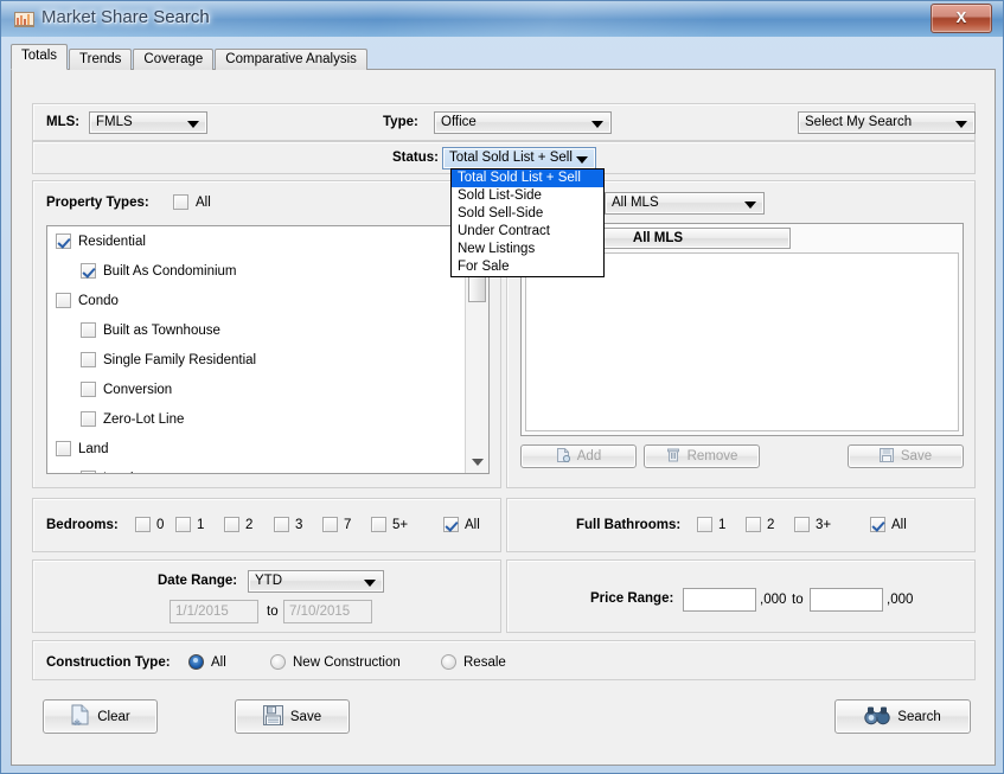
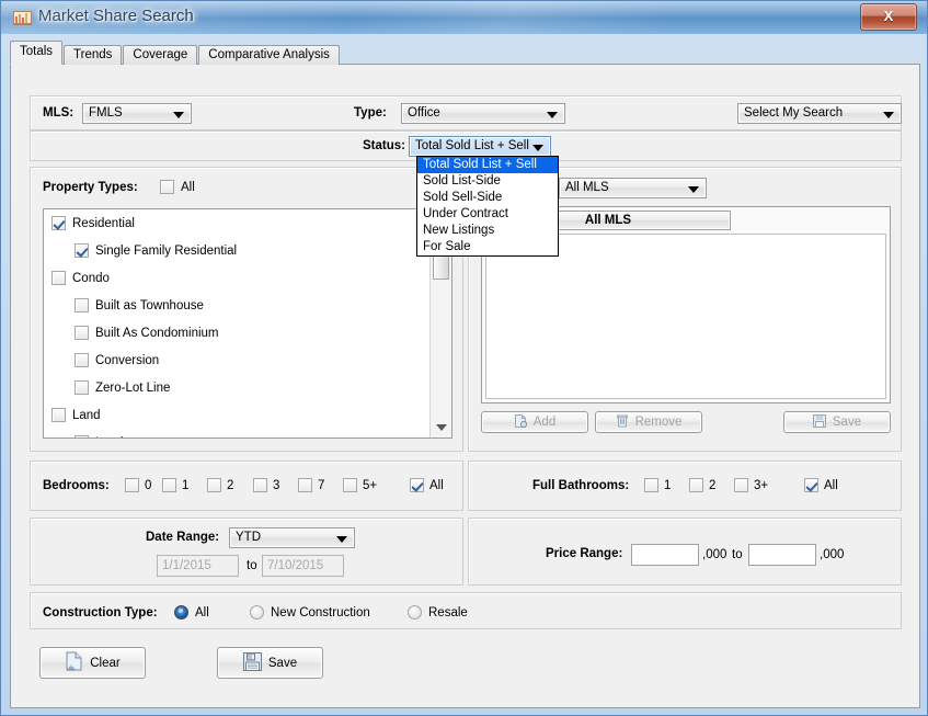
  Totals
  Trends
  Coverage
  Comparative Analysis
  MLS:
  FMLS
  Type:
  Office
  Select My Search
  Status:
  Total Sold List + Sell
  Property Types:
  All
  Residential
- Built As Condominium
+ Single Family Residential
  Condo
  Built as Townhouse
- Single Family Residential
+ Built As Condominium
  Conversion
  Zero-Lot Line
  Land
  All MLS
  All MLS
  Add
  Remove
  Save
  Bedrooms:
  0
  1
  2
  3
  7
  5+
  All
  Full Bathrooms:
  1
  2
  3+
  All
  Date Range:
  YTD
  1/1/2015
  to
  7/10/2015
  Price Range:
  ,000
  to
  ,000
  Construction Type:
  All
  New Construction
  Resale
  Clear
  Save
- Search
  Total Sold List + Sell
  Sold List-Side
  Sold Sell-Side
  Under Contract
  New Listings
  For Sale
